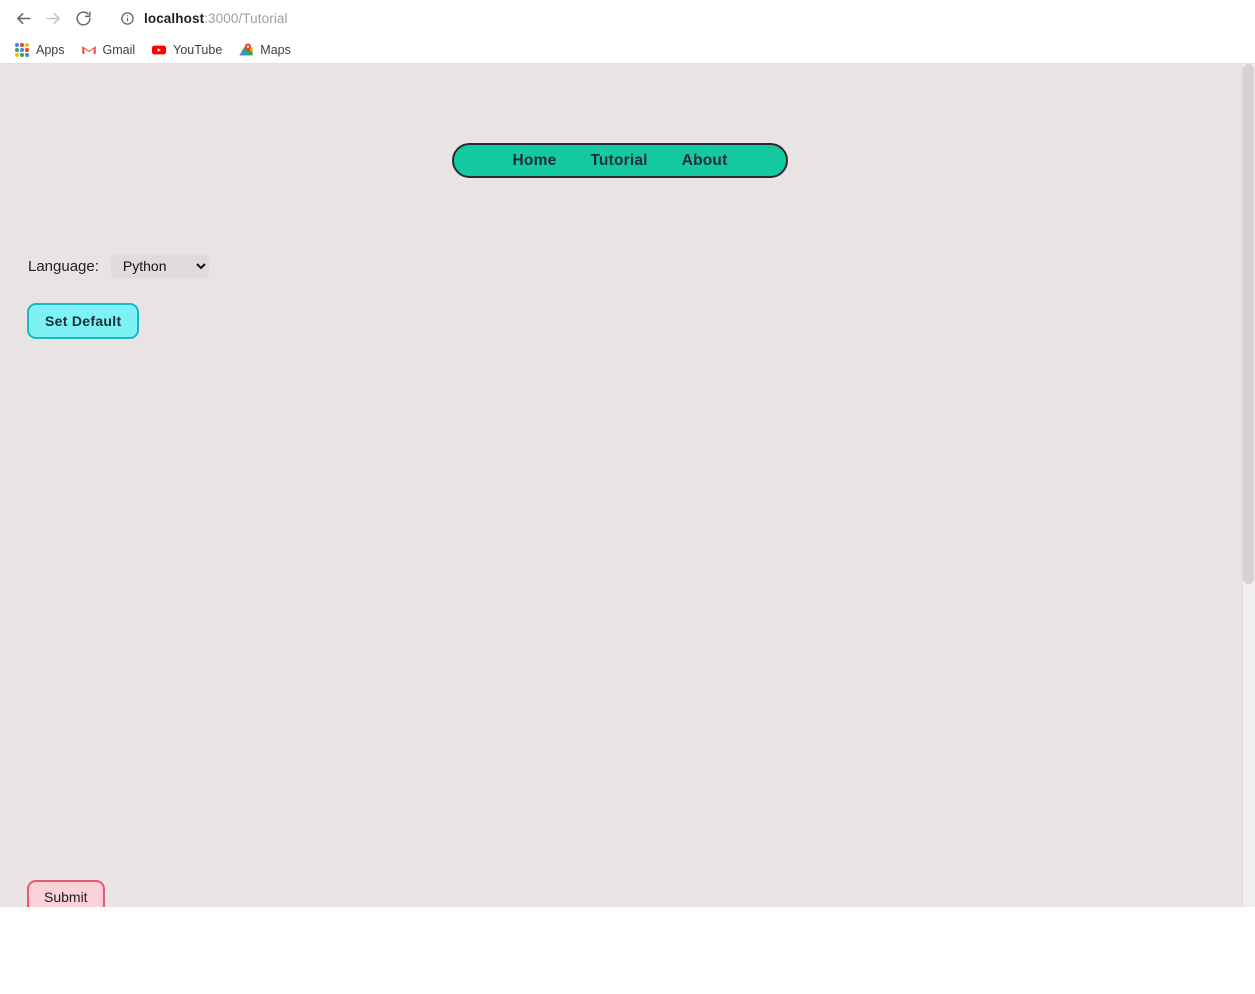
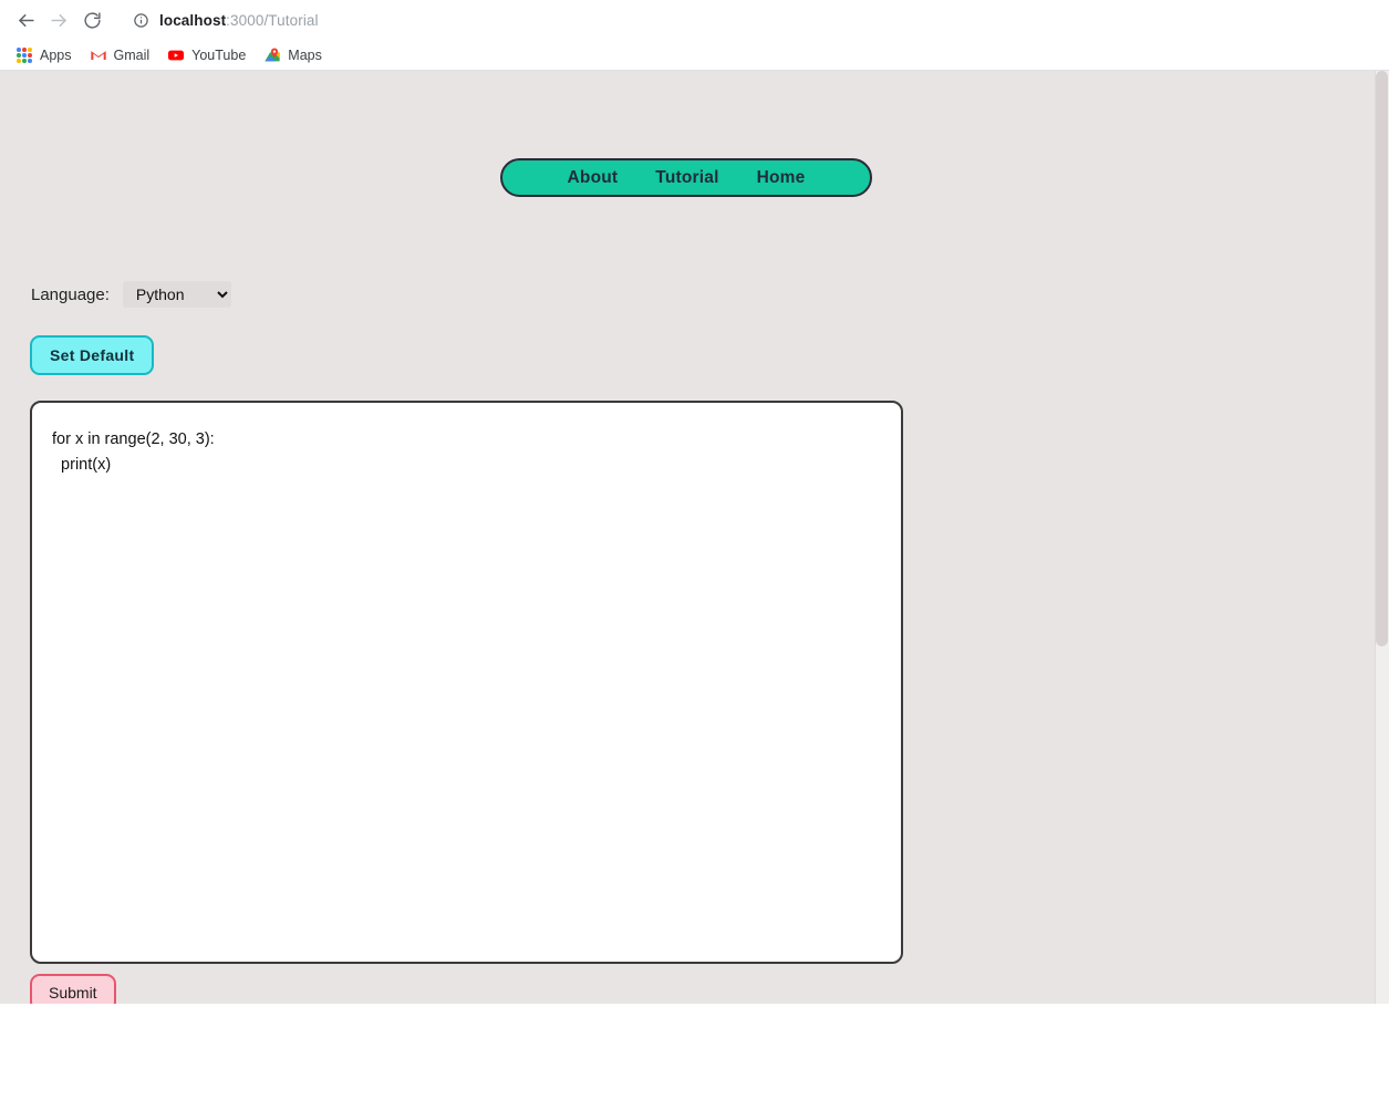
  localhost:3000/Tutorial
  Apps
  Gmail
  YouTube
  Maps
- Home
+ About
  Tutorial
- About
+ Home
  Language:
  Python
  Set Default
+ for x in range(2, 30, 3):
+ print(x)
  Submit
